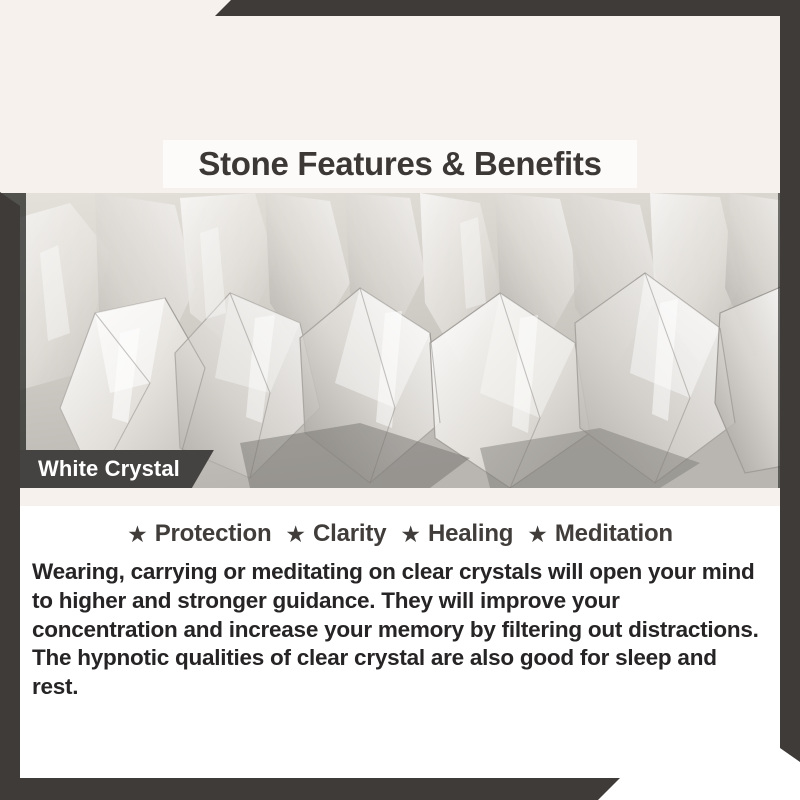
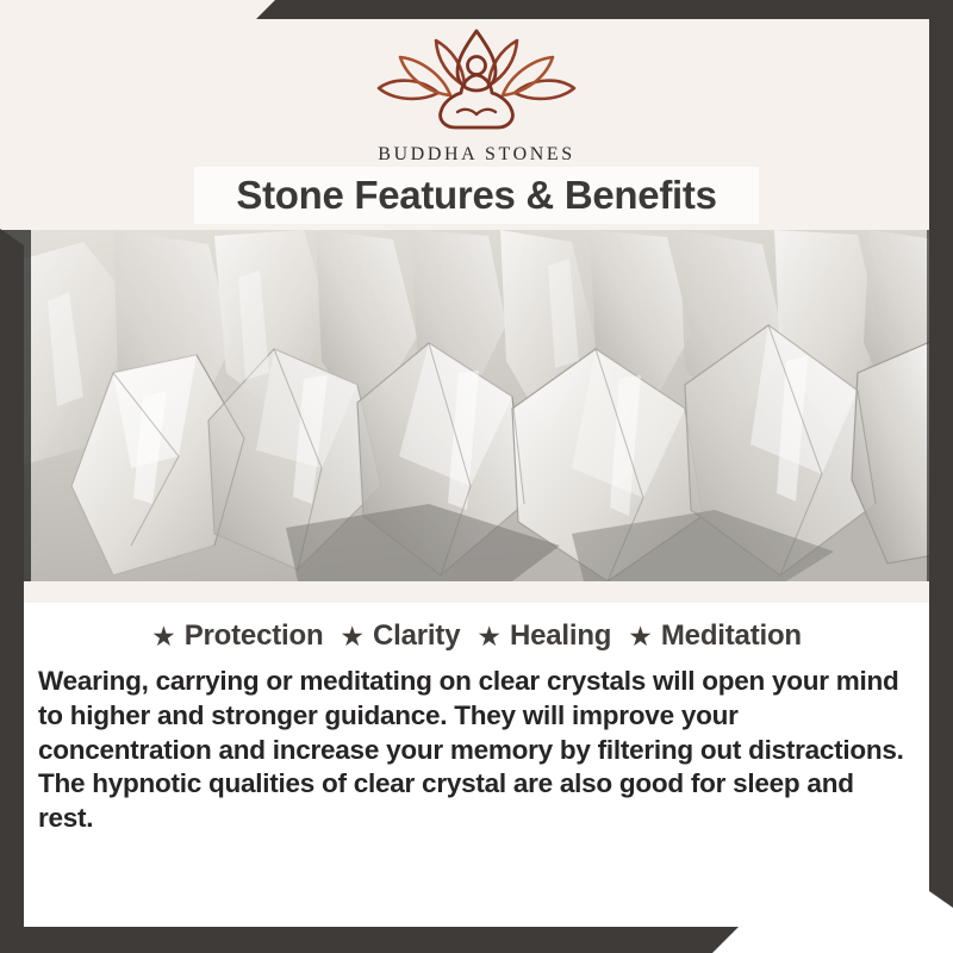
+ BUDDHA STONES
  Stone Features & Benefits
- White Crystal
  ★
  Protection
  ★
  Clarity
  ★
  Healing
  ★
  Meditation
  Wearing, carrying or meditating on clear crystals will open your mind to higher and stronger guidance. They will improve your concentration and increase your memory by filtering out distractions. The hypnotic qualities of clear crystal are also good for sleep and rest.
